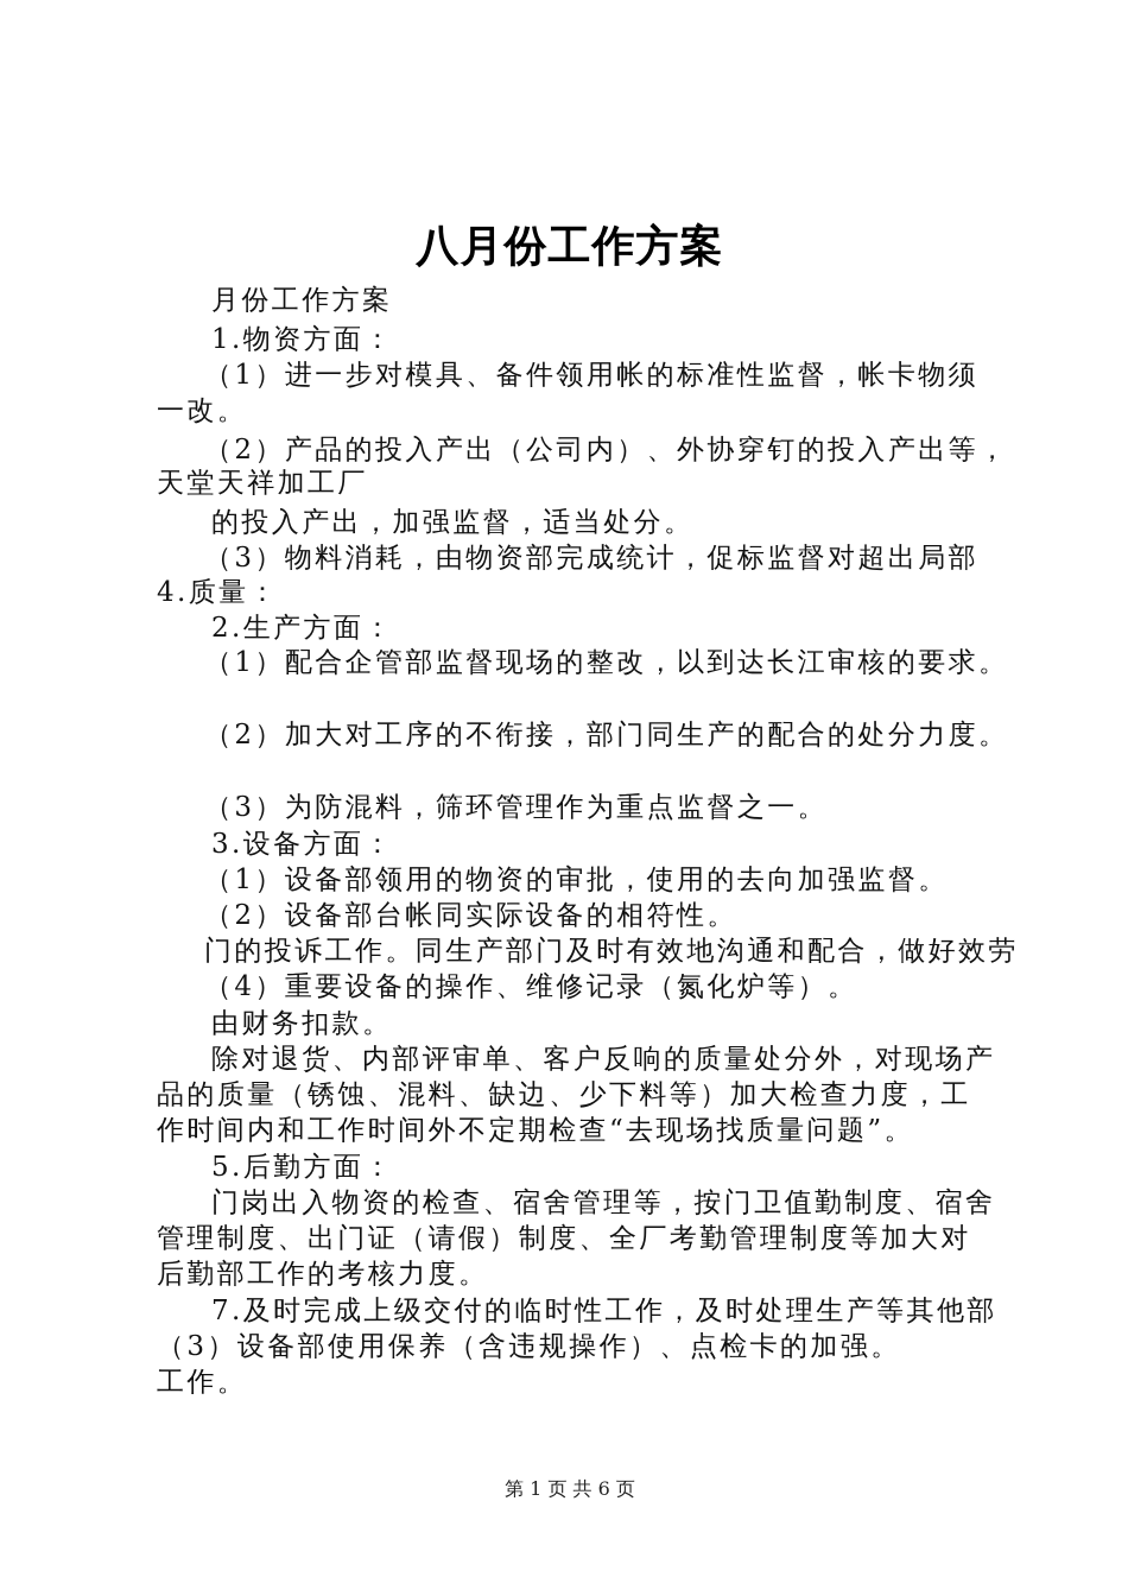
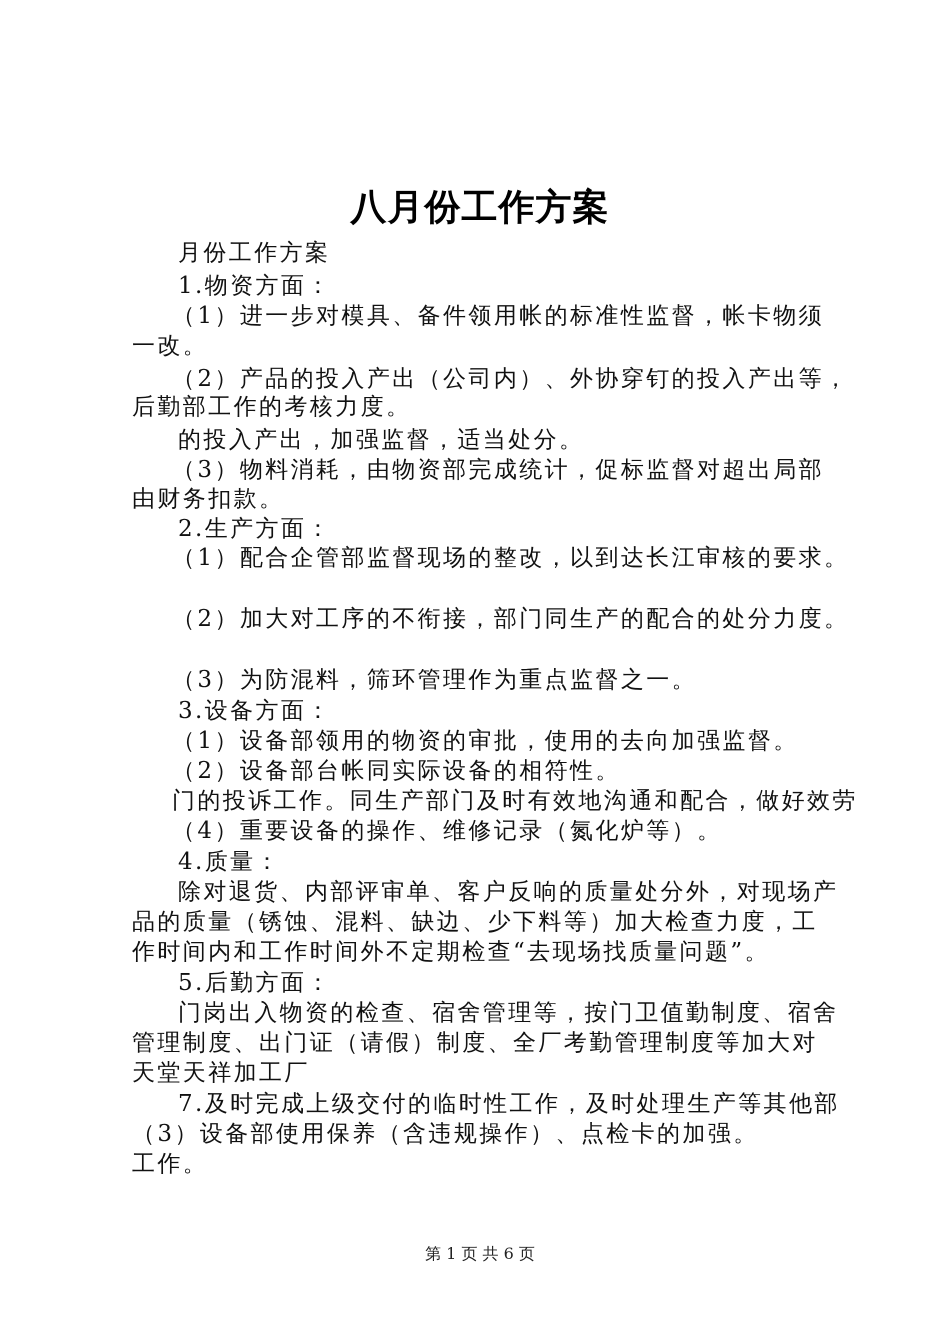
  八月份工作方案
  月份工作方案
  1.物资方面：
  （1）进一步对模具、备件领用帐的标准性监督，帐卡物须
  一改。
  （2）产品的投入产出（公司内）、外协穿钉的投入产出等，
- 天堂天祥加工厂
+ 后勤部工作的考核力度。
  的投入产出，加强监督，适当处分。
  （3）物料消耗，由物资部完成统计，促标监督对超出局部
- 4.质量：
+ 由财务扣款。
  2.生产方面：
  （1）配合企管部监督现场的整改，以到达长江审核的要求。
  （2）加大对工序的不衔接，部门同生产的配合的处分力度。
  （3）为防混料，筛环管理作为重点监督之一。
  3.设备方面：
  （1）设备部领用的物资的审批，使用的去向加强监督。
  （2）设备部台帐同实际设备的相符性。
  门的投诉工作。同生产部门及时有效地沟通和配合，做好效劳
  （4）重要设备的操作、维修记录（氮化炉等）。
- 由财务扣款。
+ 4.质量：
  除对退货、内部评审单、客户反响的质量处分外，对现场产
  品的质量（锈蚀、混料、缺边、少下料等）加大检查力度，工
  作时间内和工作时间外不定期检查“去现场找质量问题”。
  5.后勤方面：
  门岗出入物资的检查、宿舍管理等，按门卫值勤制度、宿舍
  管理制度、出门证（请假）制度、全厂考勤管理制度等加大对
- 后勤部工作的考核力度。
+ 天堂天祥加工厂
  7.及时完成上级交付的临时性工作，及时处理生产等其他部
  （3）设备部使用保养（含违规操作）、点检卡的加强。
  工作。
  第 1 页 共 6 页
